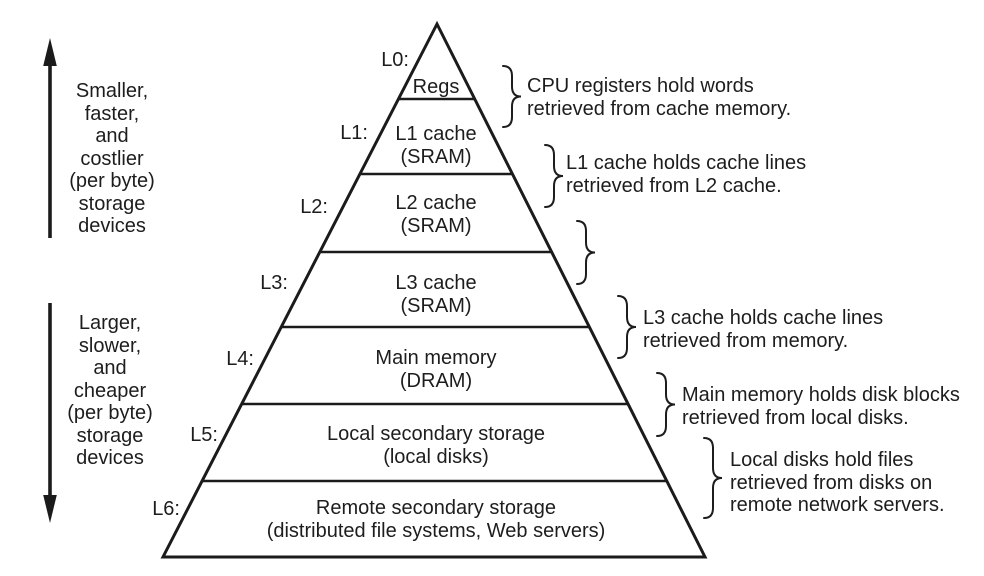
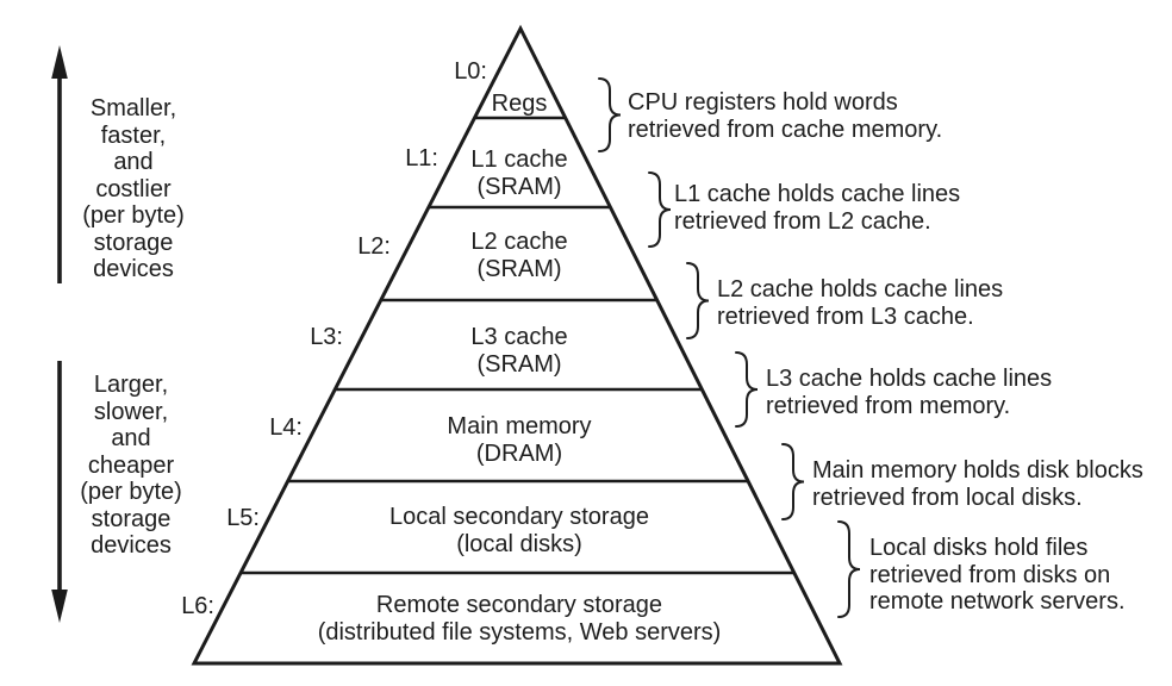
  Smaller,
  faster,
  and
  costlier
  (per byte)
  storage
  devices
  Larger,
  slower,
  and
  cheaper
  (per byte)
  storage
  devices
  L0:
  L1:
  L2:
  L3:
  L4:
  L5:
  L6:
  Regs
  L1 cache
  (SRAM)
  L2 cache
  (SRAM)
  L3 cache
  (SRAM)
  Main memory
  (DRAM)
  Local secondary storage
  (local disks)
  Remote secondary storage
  (distributed file systems, Web servers)
  CPU registers hold words
  retrieved from cache memory.
  L1 cache holds cache lines
  retrieved from L2 cache.
+ L2 cache holds cache lines
+ retrieved from L3 cache.
  L3 cache holds cache lines
  retrieved from memory.
  Main memory holds disk blocks
  retrieved from local disks.
  Local disks hold files
  retrieved from disks on
  remote network servers.
